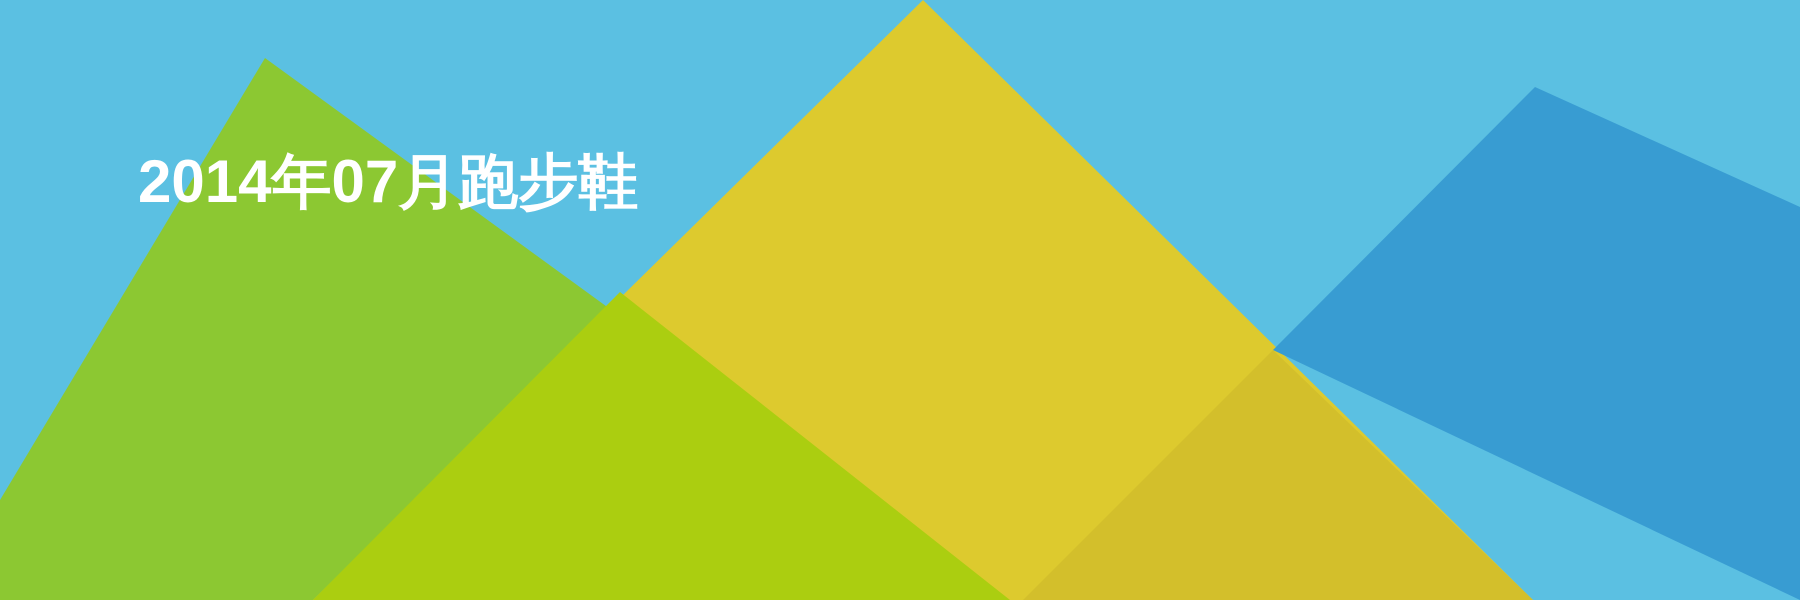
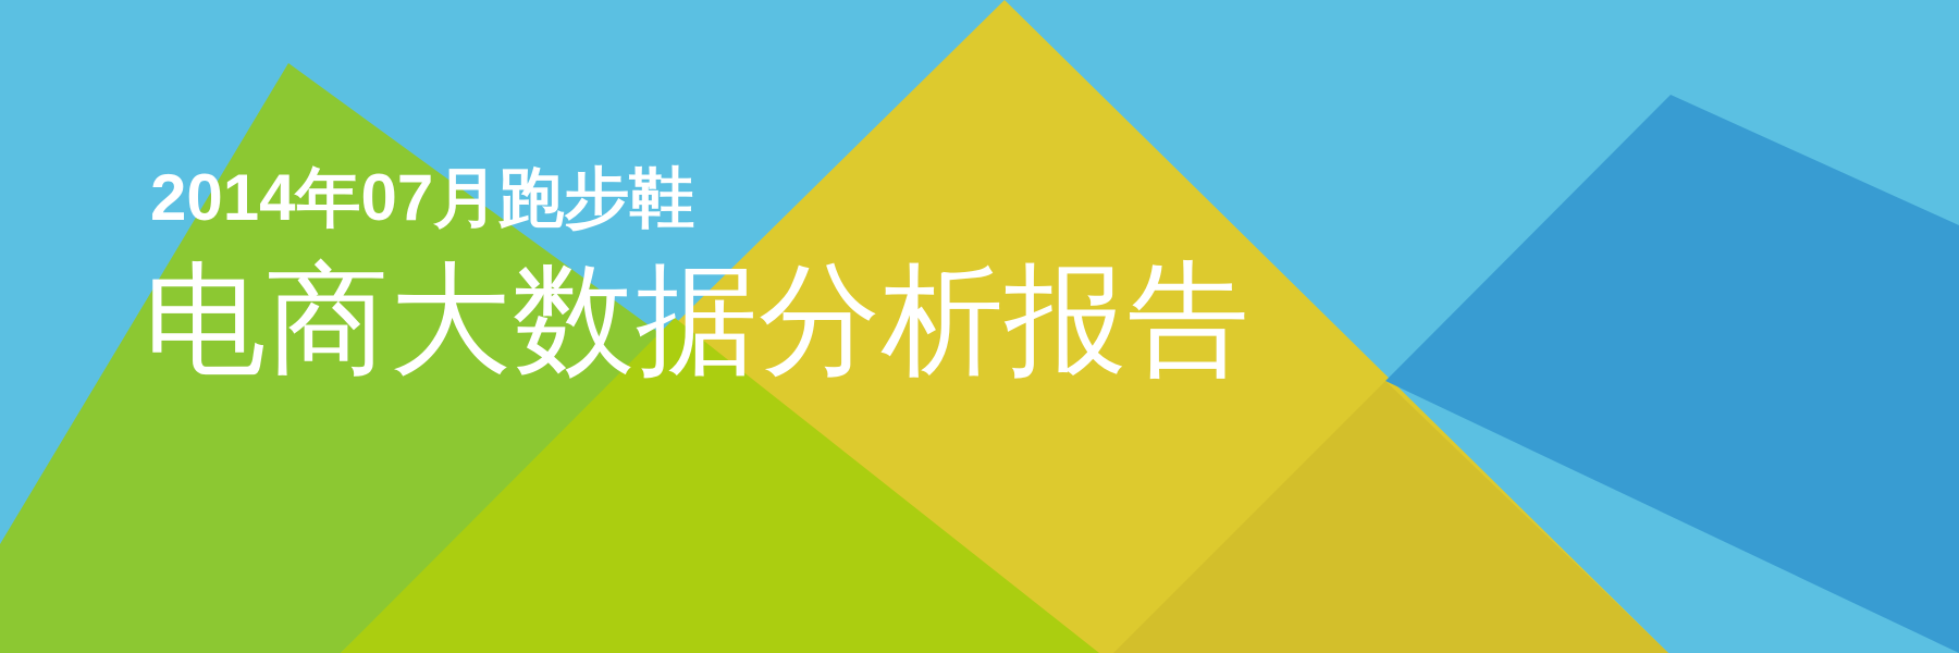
  2014年07月跑步鞋
+ 电商大数据分析报告
